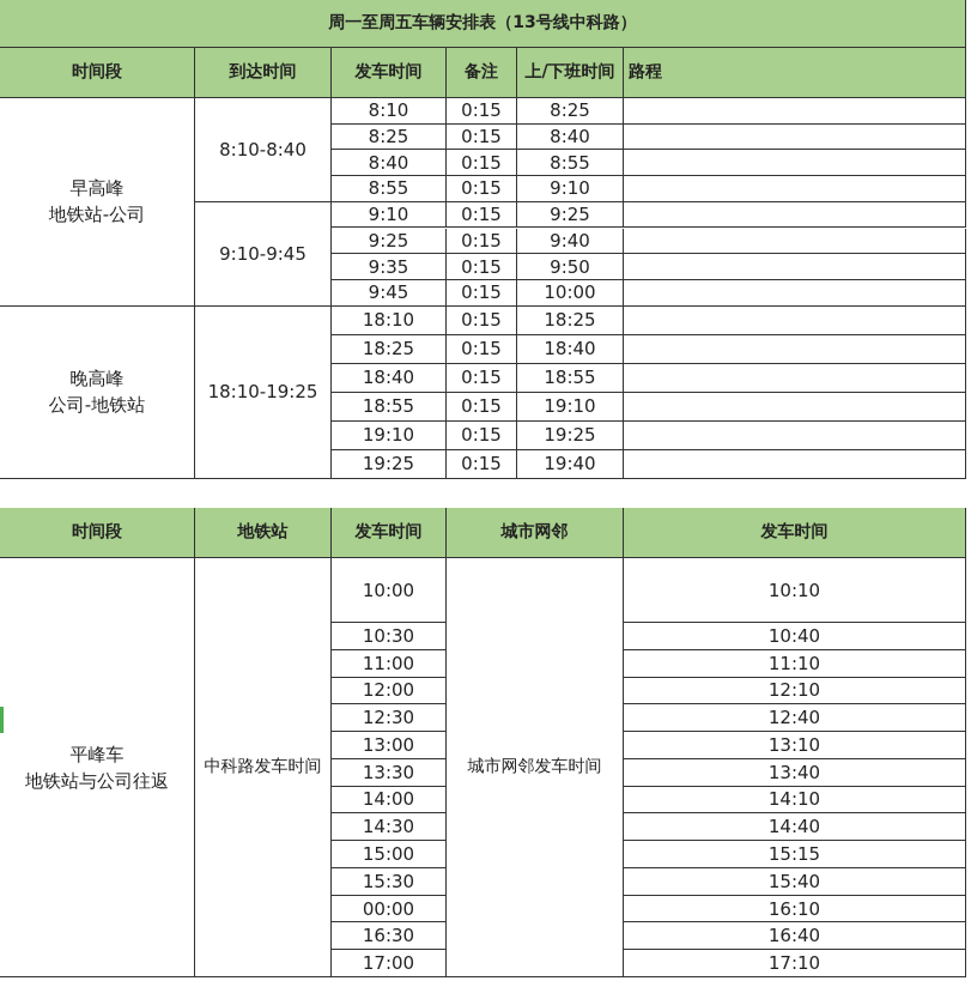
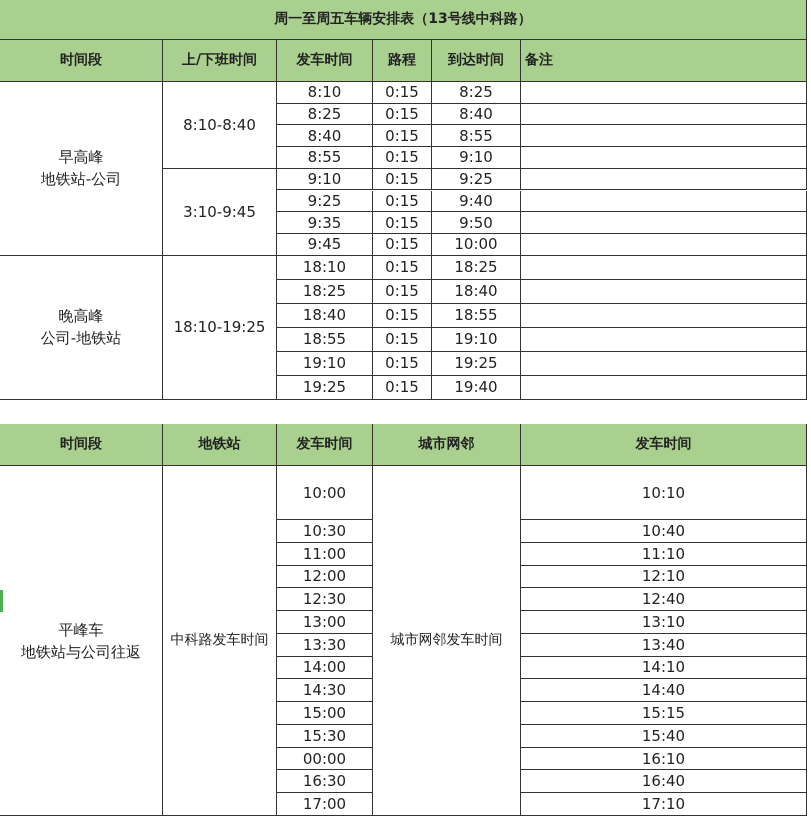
  周一至周五车辆安排表（13号线中科路）
  时间段
- 到达时间
+ 上/下班时间
  发车时间
- 备注
+ 路程
- 上/下班时间
+ 到达时间
- 路程
+ 备注
  早高峰
  地铁站-公司
  8:10-8:40
  8:10
  0:15
  8:25
  8:25
  0:15
  8:40
  8:40
  0:15
  8:55
  8:55
  0:15
  9:10
- 9:10-9:45
+ 3:10-9:45
  9:10
  0:15
  9:25
  9:25
  0:15
  9:40
  9:35
  0:15
  9:50
  9:45
  0:15
  10:00
  晚高峰
  公司-地铁站
  18:10-19:25
  18:10
  0:15
  18:25
  18:25
  0:15
  18:40
  18:40
  0:15
  18:55
  18:55
  0:15
  19:10
  19:10
  0:15
  19:25
  19:25
  0:15
  19:40
  时间段
  地铁站
  发车时间
  城市网邻
  发车时间
  平峰车
  地铁站与公司往返
  中科路发车时间
  城市网邻发车时间
  10:00
  10:10
  10:30
  10:40
  11:00
  11:10
  12:00
  12:10
  12:30
  12:40
  13:00
  13:10
  13:30
  13:40
  14:00
  14:10
  14:30
  14:40
  15:00
  15:15
  15:30
  15:40
  00:00
  16:10
  16:30
  16:40
  17:00
  17:10
